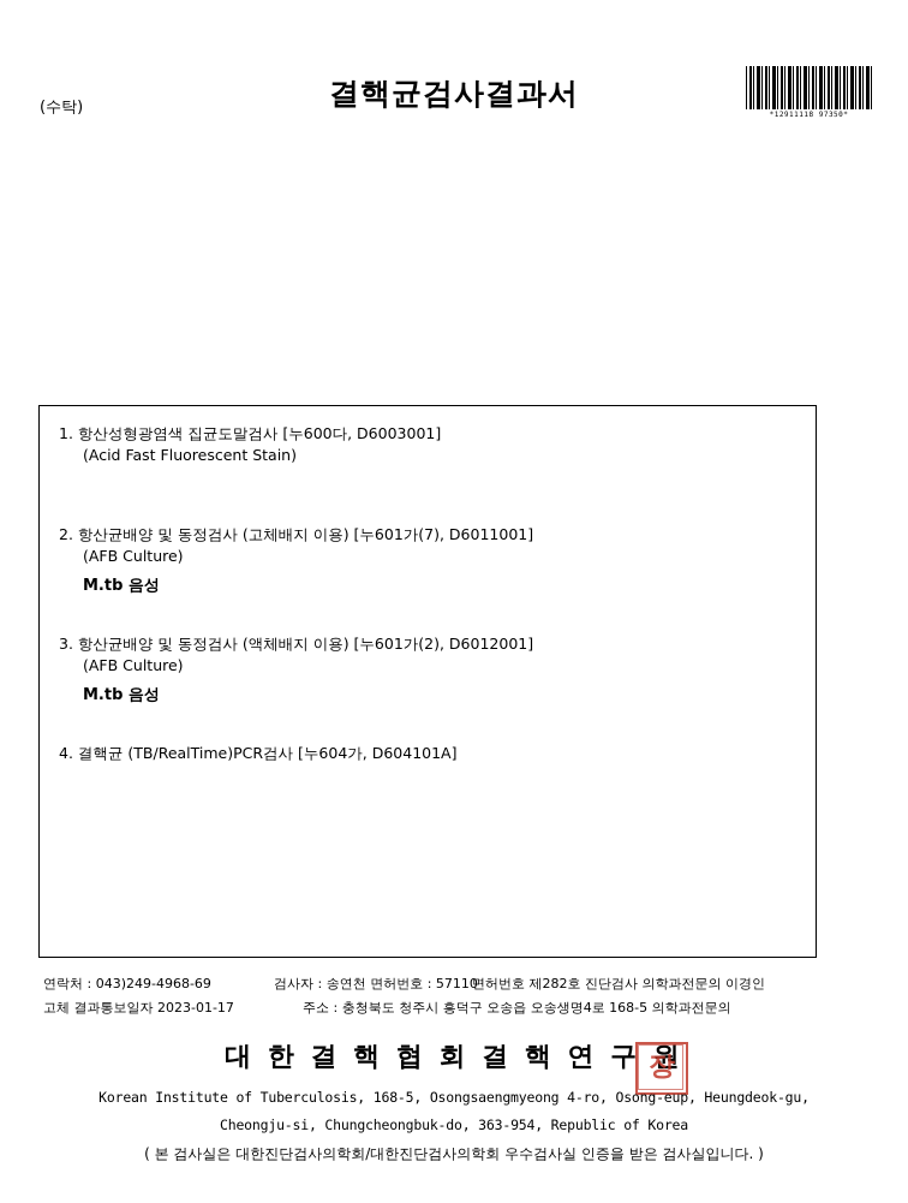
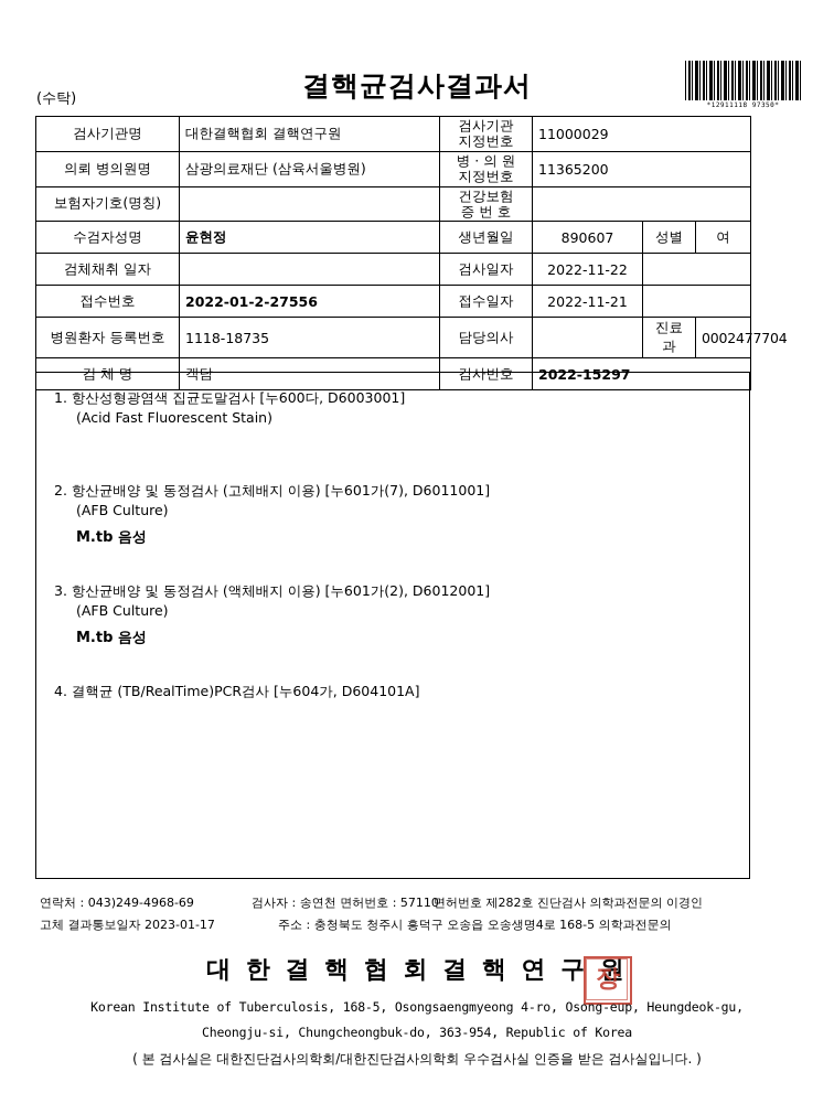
  (수탁)
  결핵균검사결과서
+ 검사기관명	대한결핵협회 결핵연구원	검사기관지정번호	11000029
+ 의뢰 병의원명	삼광의료재단 (삼육서울병원)	병 · 의 원지정번호	11365200
+ 보험자기호(명칭)		건강보험증 번 호
+ 수검자성명	윤현정	생년월일	890607	성별	여
+ 검체채취 일자		검사일자	2022-11-22
+ 접수번호	2022-01-2-27556	접수일자	2022-11-21
+ 병원환자 등록번호	1118-18735	담당의사		진료과	0002477704
+ 검 체 명	객담	검사번호	2022-15297
  1. 항산성형광염색 집균도말검사 [누600다, D6003001]
  (Acid Fast Fluorescent Stain)
  2. 항산균배양 및 동정검사 (고체배지 이용) [누601가(7), D6011001]
  (AFB Culture)
  M.tb 음성
  3. 항산균배양 및 동정검사 (액체배지 이용) [누601가(2), D6012001]
  (AFB Culture)
  M.tb 음성
  4. 결핵균 (TB/RealTime)PCR검사 [누604가, D604101A]
  연락처 : 043)249-4968-69
  검사자 : 송연천 면허번호 : 57110
  면허번호 제282호 진단검사 의학과전문의 이경인
  고체 결과통보일자 2023-01-17
  주소 : 충청북도 청주시 흥덕구 오송읍 오송생명4로 168-5 의학과전문의
  대 한 결 핵 협 회 결 핵 연 구 원
  장
  Korean Institute of Tuberculosis, 168-5, Osongsaengmyeong 4-ro, Osong-eup, Heungdeok-gu,
  Cheongju-si, Chungcheongbuk-do, 363-954, Republic of Korea
  ( 본 검사실은 대한진단검사의학회/대한진단검사의학회 우수검사실 인증을 받은 검사실입니다. )
